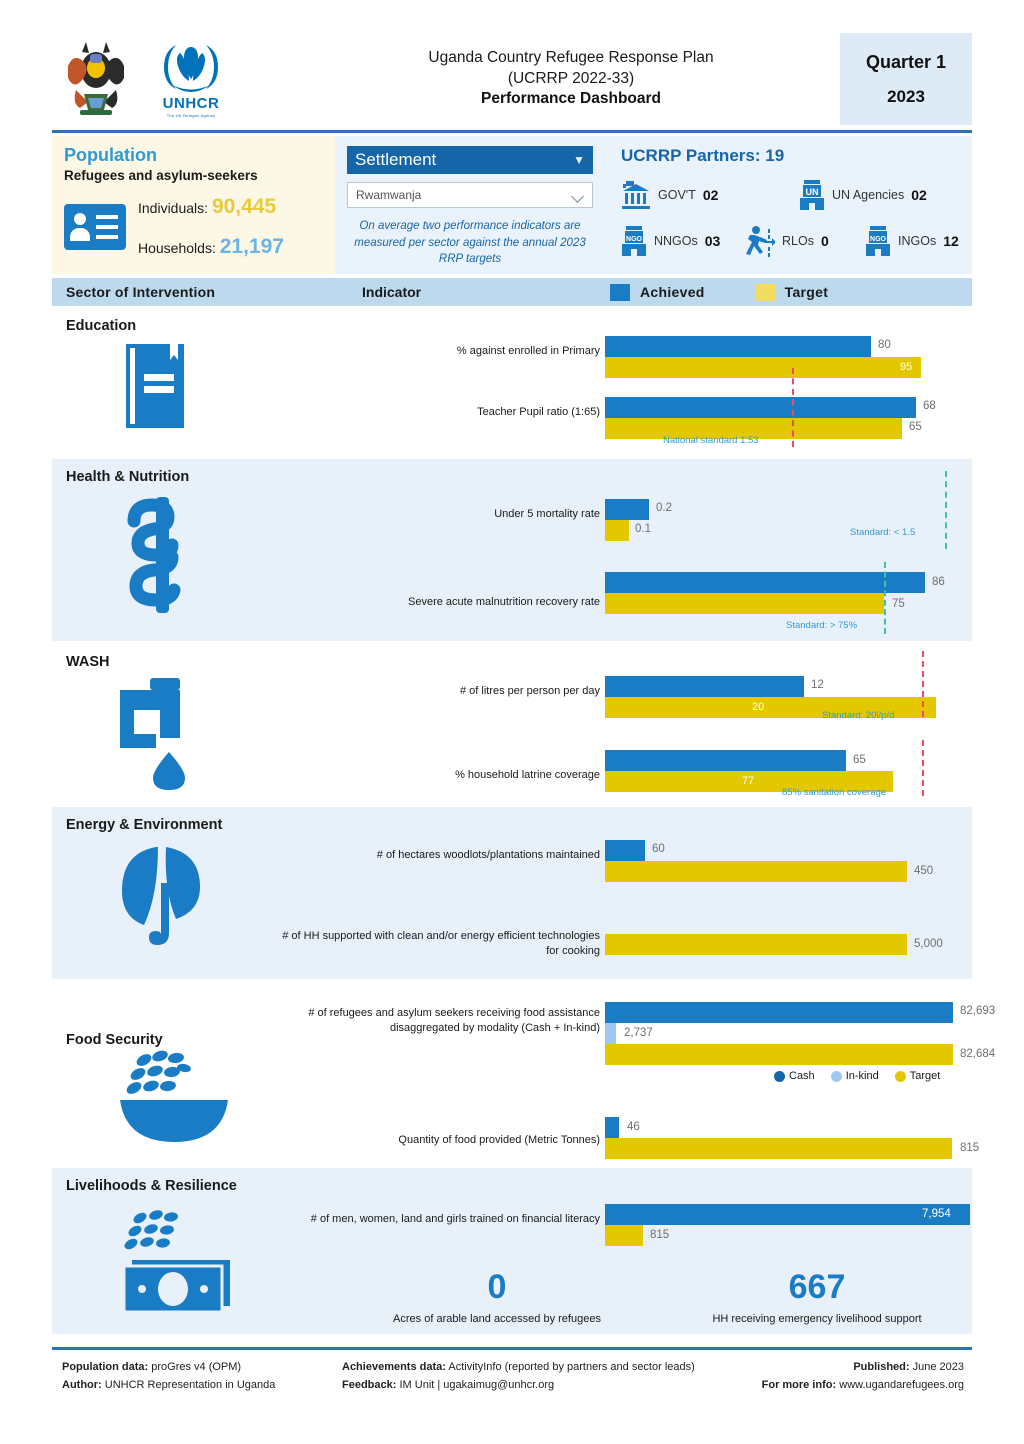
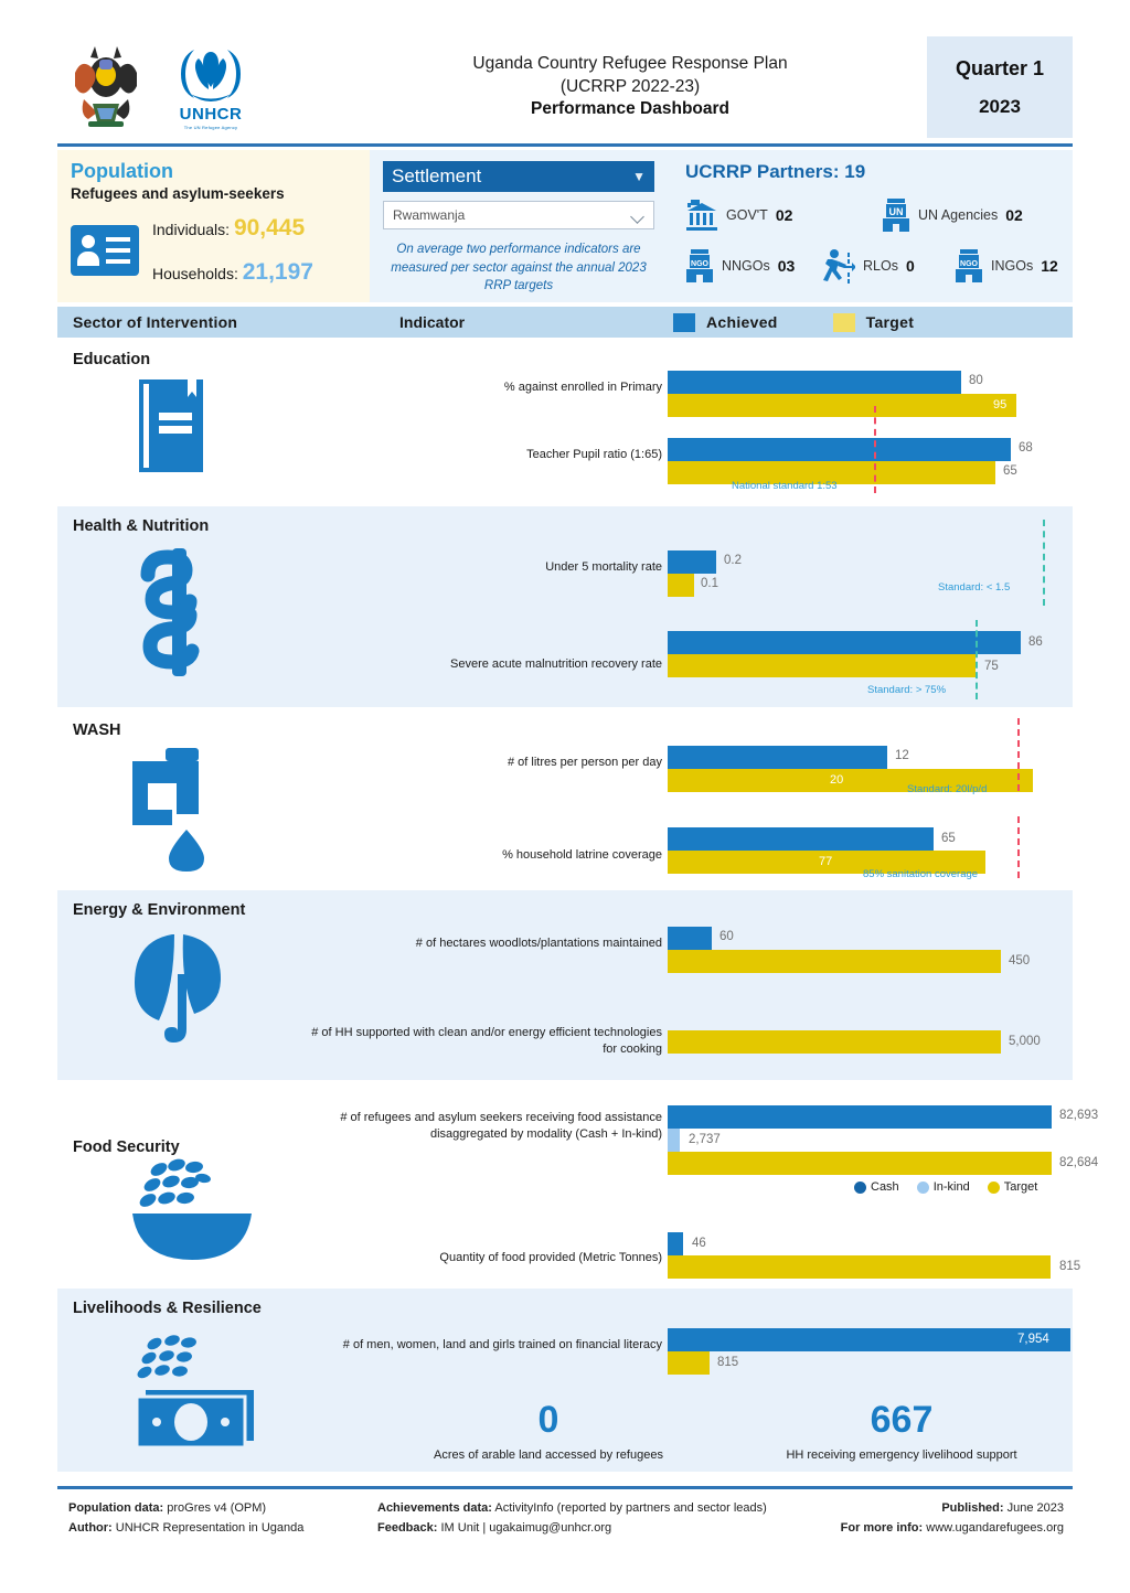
  UNHCR
  Uganda Country Refugee Response Plan
- (UCRRP 2022-33)
+ (UCRRP 2022-23)
  Performance Dashboard
  Quarter 1
  2023
  Population
  Refugees and asylum-seekers
  Individuals: 90,445
  Households: 21,197
  Settlement
  ▼
  Rwamwanja
  On average two performance indicators are measured per sector against the annual 2023 RRP targets
  UCRRP Partners: 19
  GOV'T
  02
  UN
  UN Agencies
  02
  NNGOs
  03
  RLOs
  0
  INGOs
  12
  Sector of Intervention
  Indicator
  Achieved
  Target
  Education
  % against enrolled in Primary
  80
  95
  Teacher Pupil ratio (1:65)
  68
  65
  National standard 1:53
  Health & Nutrition
  Under 5 mortality rate
  0.2
  0.1
  Standard: < 1.5
  Severe acute malnutrition recovery rate
  86
  75
  Standard: > 75%
  WASH
  # of litres per person per day
  12
  20
  Standard: 20l/p/d
  % household latrine coverage
  65
  77
  85% sanitation coverage
  Energy & Environment
  # of hectares woodlots/plantations maintained
  60
  450
  # of HH supported with clean and/or energy efficient technologies for cooking
  5,000
  Food Security
  # of refugees and asylum seekers receiving food assistance disaggregated by modality (Cash + In-kind)
  82,693
  2,737
  82,684
  Cash
  In-kind
  Target
  Quantity of food provided (Metric Tonnes)
  46
  815
  Livelihoods & Resilience
  # of men, women, land and girls trained on financial literacy
  7,954
  815
  0
  Acres of arable land accessed by refugees
  667
  HH receiving emergency livelihood support
  Population data: proGres v4 (OPM)
  Achievements data: ActivityInfo (reported by partners and sector leads)
  Published: June 2023
  Author: UNHCR Representation in Uganda
  Feedback: IM Unit | ugakaimug@unhcr.org
  For more info: www.ugandarefugees.org
